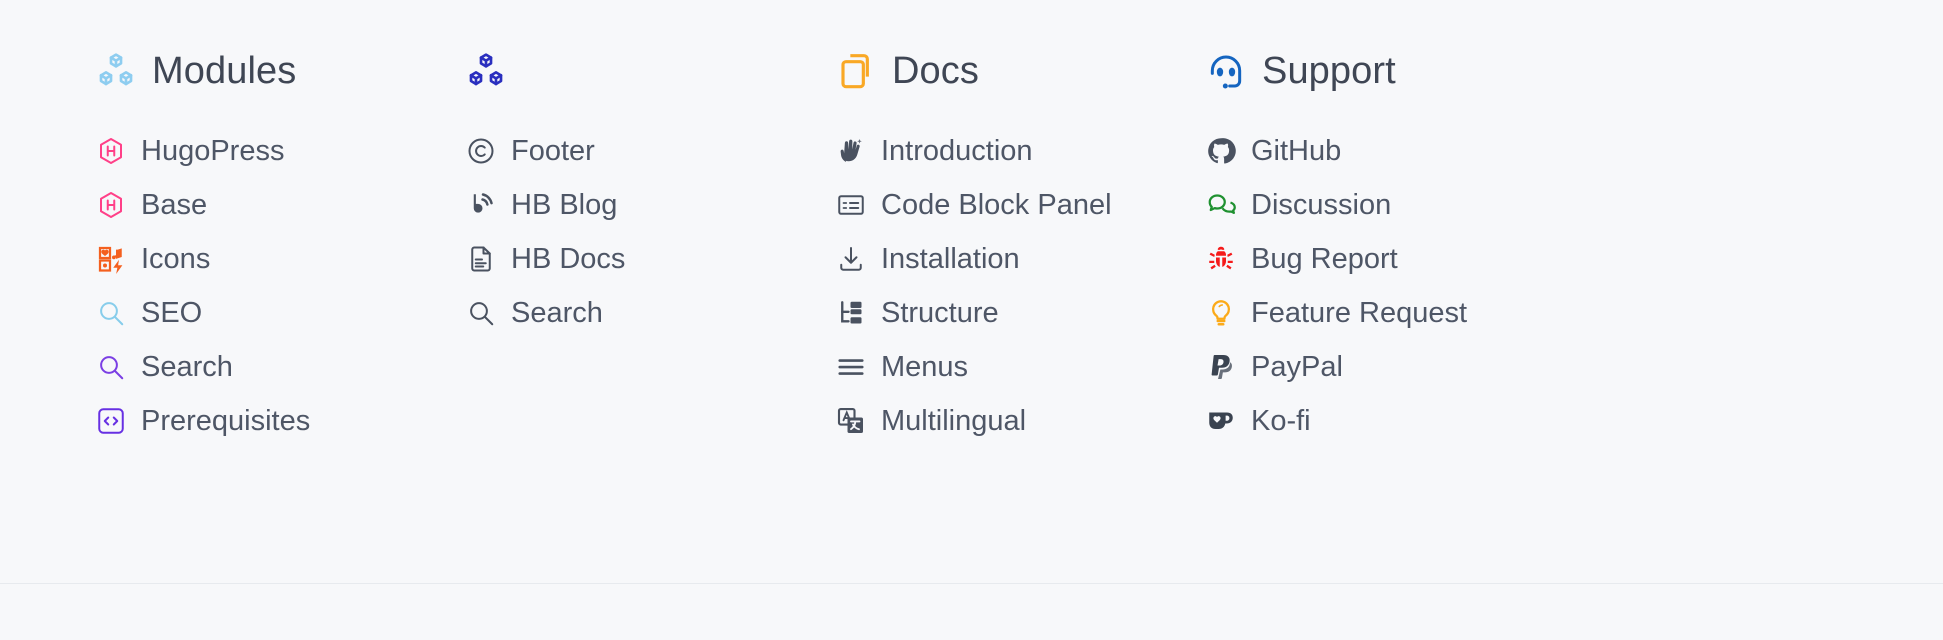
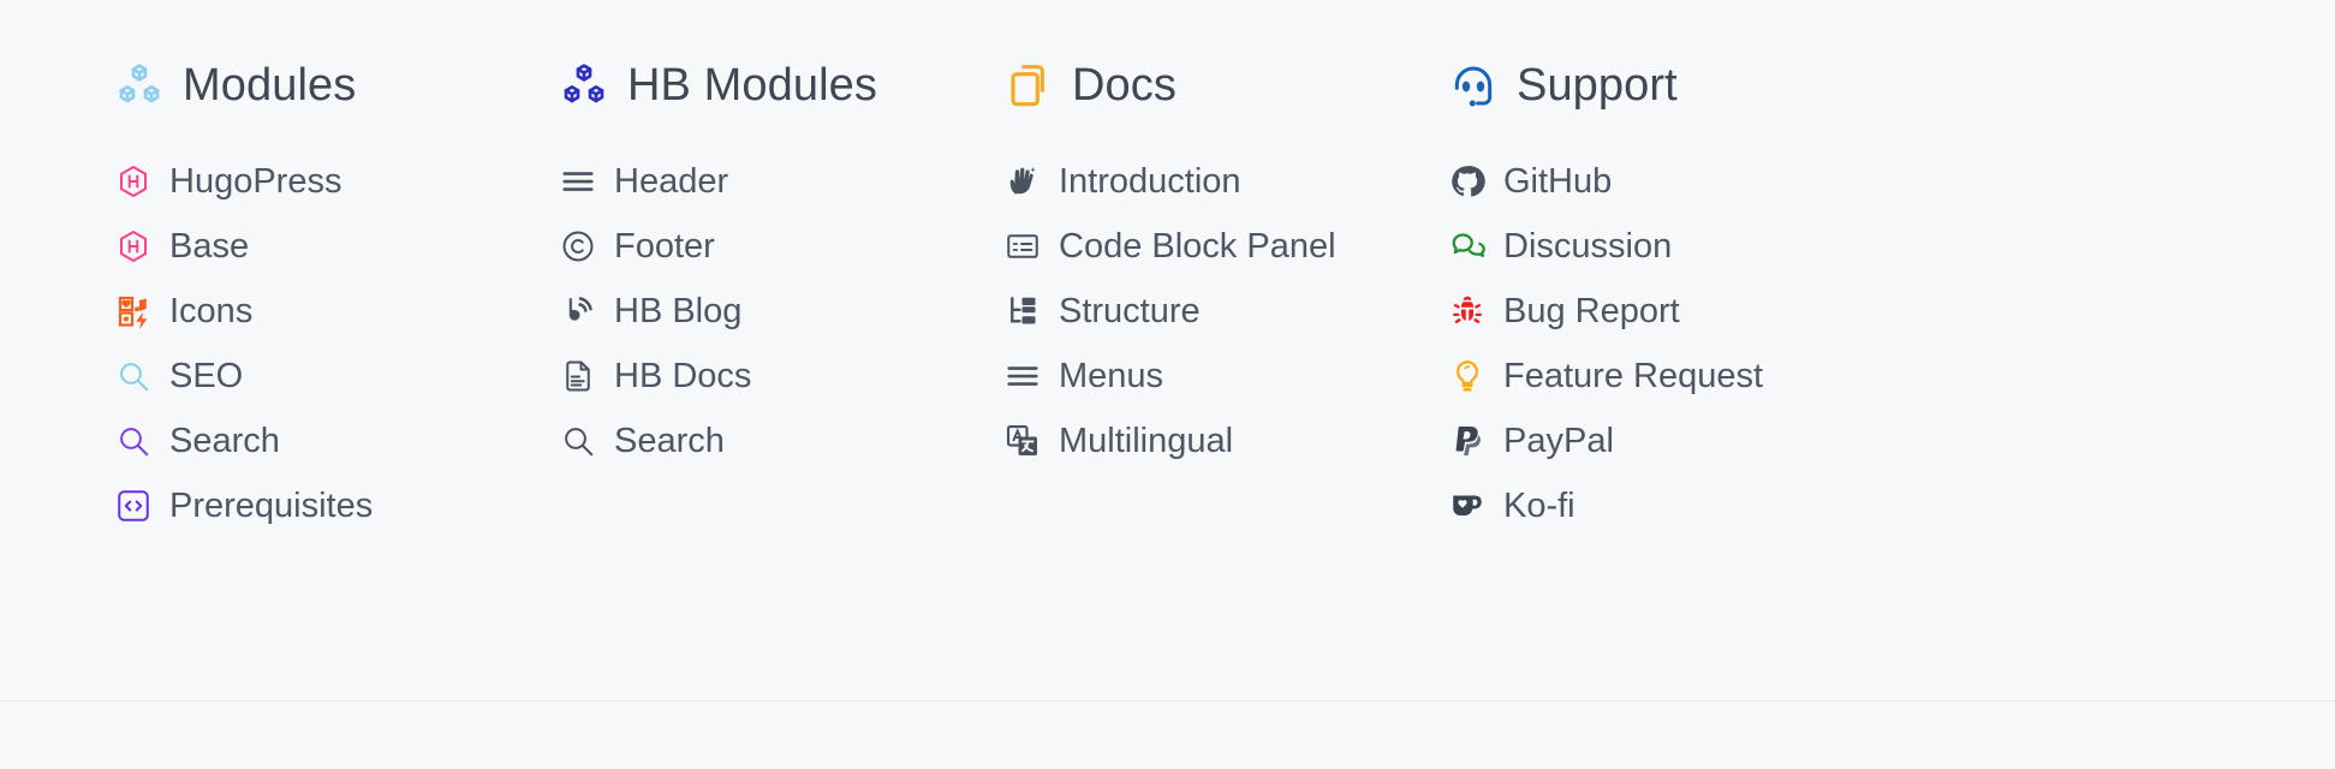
  Modules
  HugoPress
  Base
  Icons
  SEO
  Search
  Prerequisites
+ HB Modules
+ Header
  Footer
  HB Blog
  HB Docs
  Search
  Docs
  Introduction
  Code Block Panel
- Installation
  Structure
  Menus
  Multilingual
  Support
  GitHub
  Discussion
  Bug Report
  Feature Request
  PayPal
  Ko-fi
